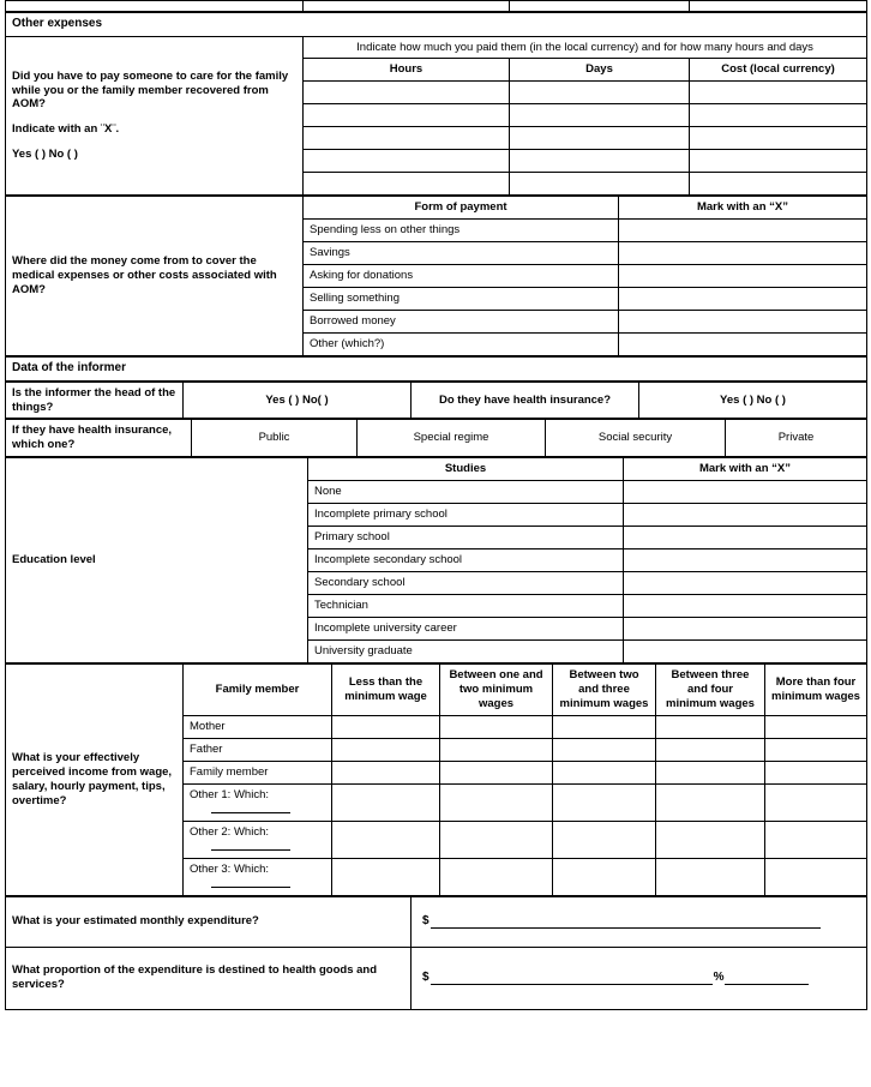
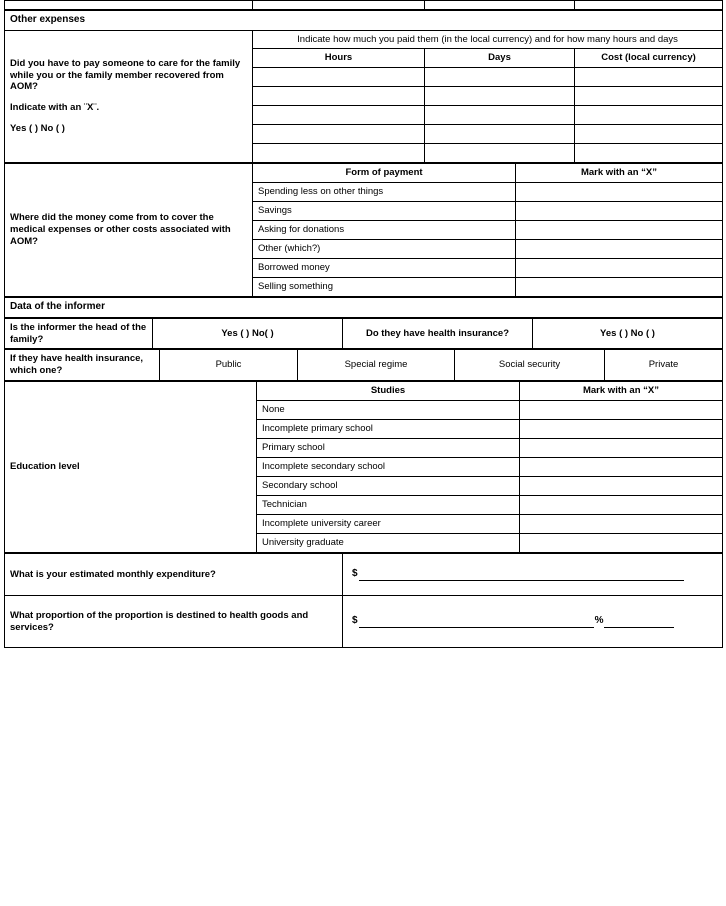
  Other expenses
  Did you have to pay someone to care for the family while you or the family member recovered from AOM? Indicate with an ¨X¨. Yes ( ) No ( )	Indicate how much you paid them (in the local currency) and for how many hours and days
  Hours	Days	Cost (local currency)
  Where did the money come from to cover the medical expenses or other costs associated with AOM?	Form of payment	Mark with an “X”
  Spending less on other things
  Savings
  Asking for donations
- Selling something
+ Other (which?)
  Borrowed money
- Other (which?)
+ Selling something
  Data of the informer
- Is the informer the head of the things?	Yes ( ) No( )	Do they have health insurance?	Yes ( ) No ( )
+ Is the informer the head of the family?	Yes ( ) No( )	Do they have health insurance?	Yes ( ) No ( )
  If they have health insurance, which one?	Public	Special regime	Social security	Private
  Education level	Studies	Mark with an “X”
  None
  Incomplete primary school
  Primary school
  Incomplete secondary school
  Secondary school
  Technician
  Incomplete university career
  University graduate
- What is your effectively perceived income from wage, salary, hourly payment, tips, overtime?	Family member	Less than the minimum wage	Between one and two minimum wages	Between two and three minimum wages	Between three and four minimum wages	More than four minimum wages
- Mother
- Father
- Family member
- Other 1: Which:
- Other 2: Which:
- Other 3: Which:
  What is your estimated monthly expenditure?	$
- What proportion of the expenditure is destined to health goods and services?	$ %
+ What proportion of the proportion is destined to health goods and services?	$ %
